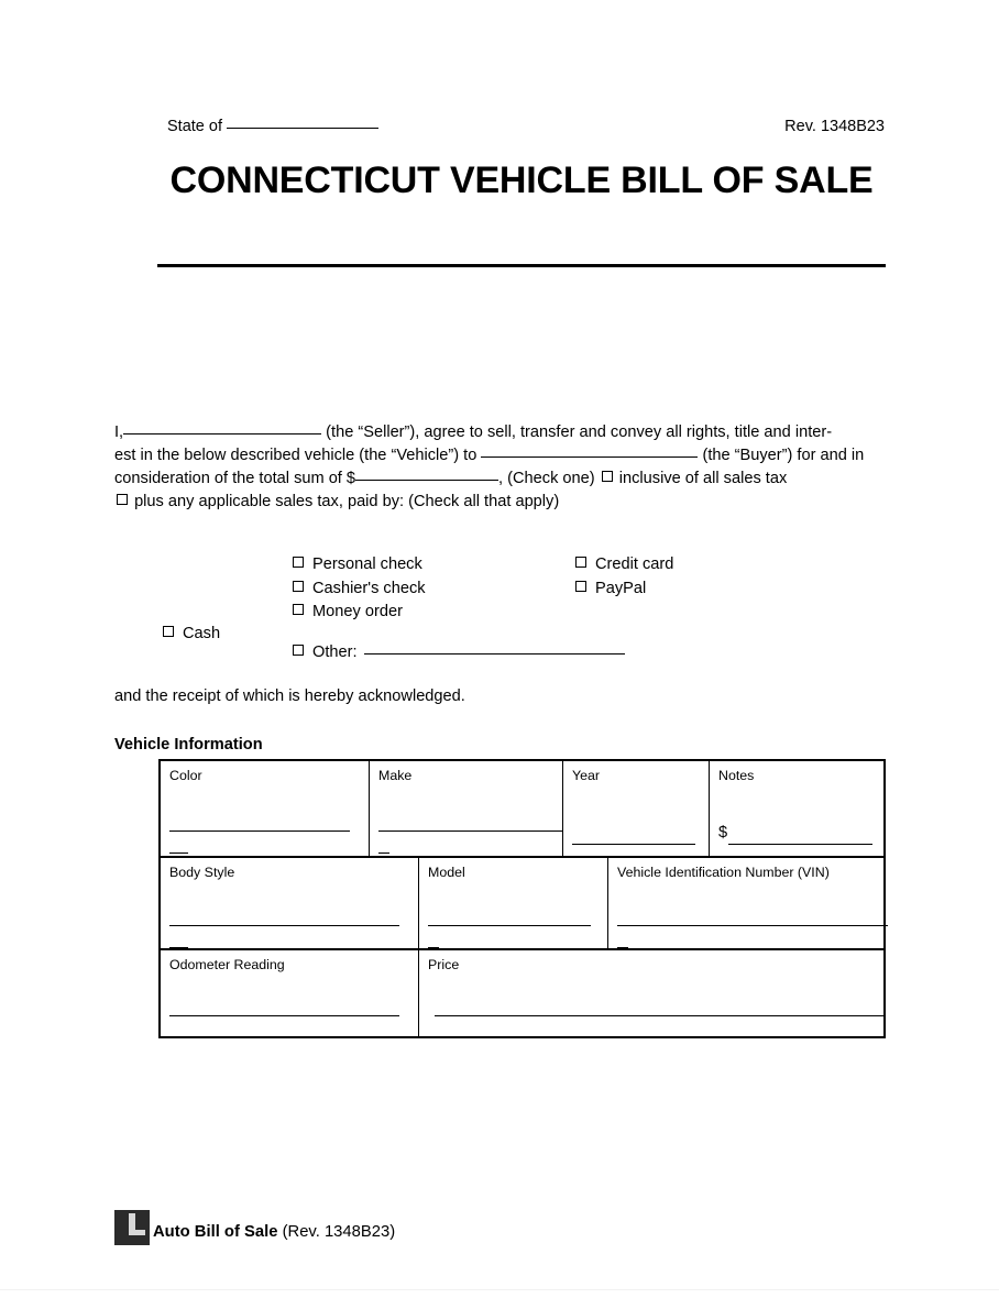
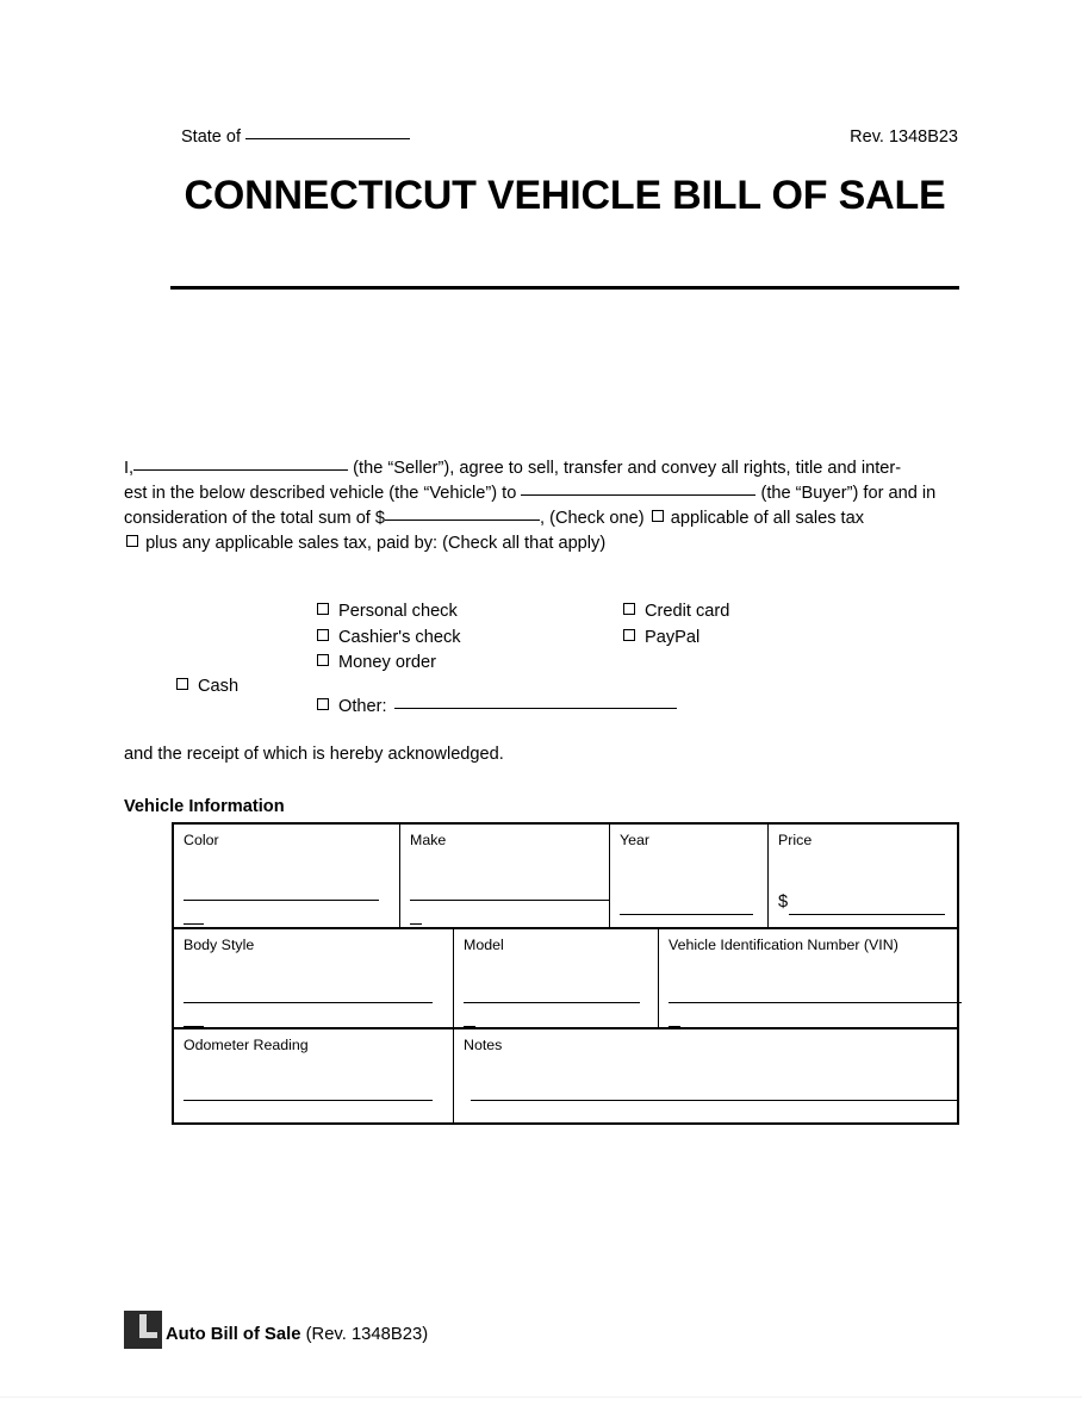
  State of
  Rev. 1348B23
  CONNECTICUT VEHICLE BILL OF SALE
  I, (the “Seller”), agree to sell, transfer and convey all rights, title and inter-
  est in the below described vehicle (the “Vehicle”) to (the “Buyer”) for and in
- consideration of the total sum of $ , (Check one) inclusive of all sales tax
+ consideration of the total sum of $ , (Check one) applicable of all sales tax
  plus any applicable sales tax, paid by: (Check all that apply)
  Cash
  Personal check
  Cashier's check
  Money order
  Credit card
  PayPal
  Other:
  and the receipt of which is hereby acknowledged.
  Vehicle Information
  Color
  Make
  Year
- Notes
+ Price
  $
  Body Style
  Model
  Vehicle Identification Number (VIN)
  Odometer Reading
- Price
+ Notes
  Auto Bill of Sale (Rev. 1348B23)
